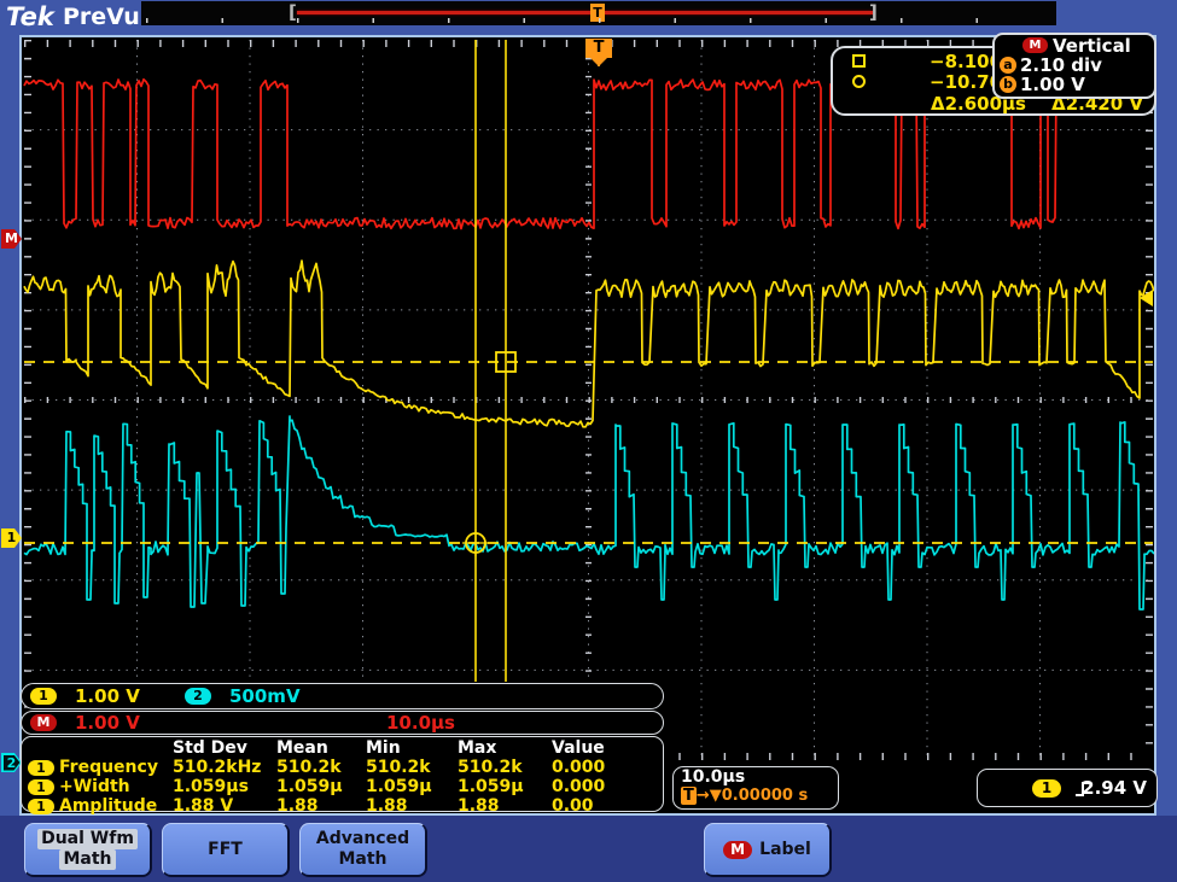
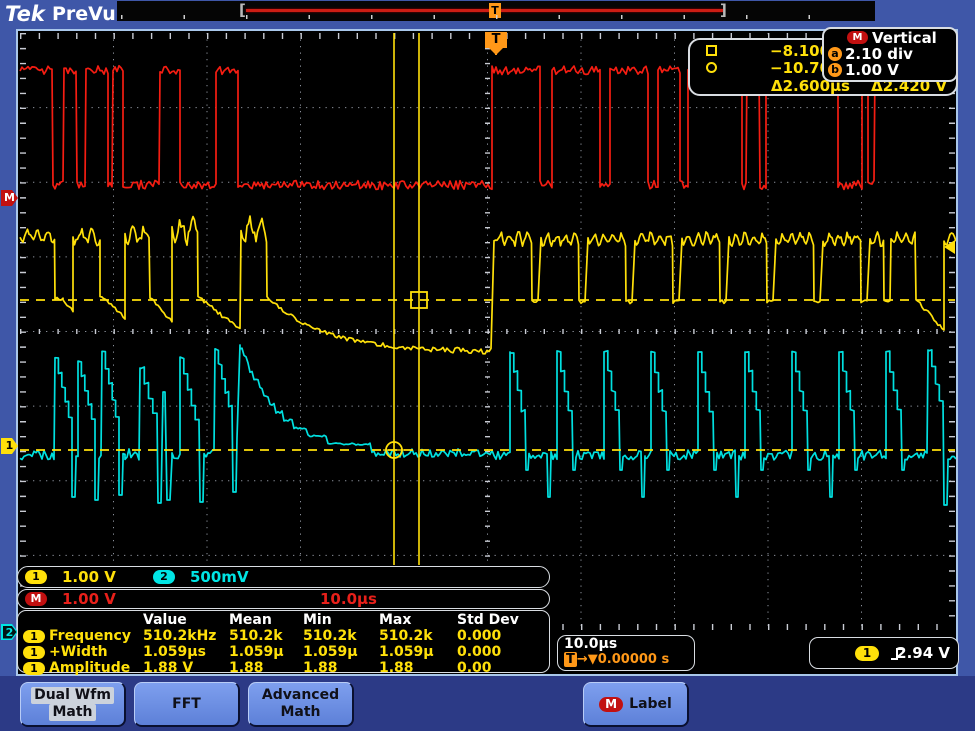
  Tek
  PreVu
  [
  ]
  T
  T
  M
  1
  2
  Δ2.600µs
  Δ2.420 V
  M
  Vertical
  a
  2.10 div
  b
  1.00 V
  1
  1.00 V
  2
  500mV
  M
  1.00 V
  10.0µs
- Std Dev
+ Value
  Mean
  Min
  Max
- Value
+ Std Dev
  1
  Frequency
  510.2kHz
  510.2k
  510.2k
  510.2k
  0.000
  1
  +Width
  1.059µs
  1.059µ
  1.059µ
  1.059µ
  0.000
  1
  Amplitude
  1.88 V
  1.88
  1.88
  1.88
  0.00
  10.0µs
  T →▼0.00000 s
  1
  2.94 V
  Dual Wfm
  Math
  FFT
  Advanced
  Math
  M
  Label
